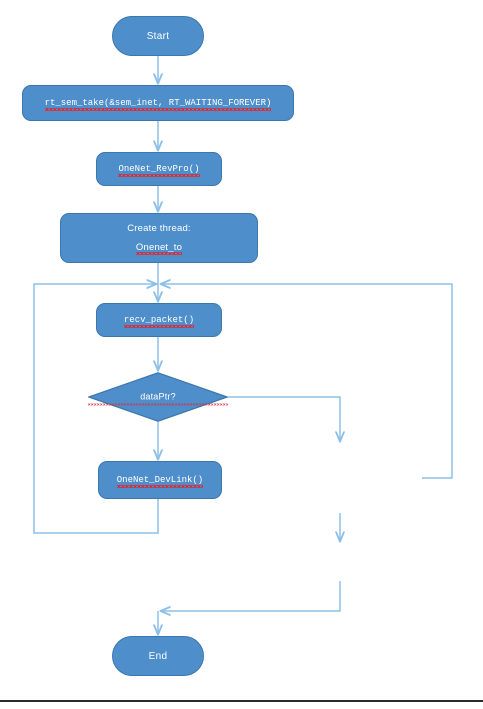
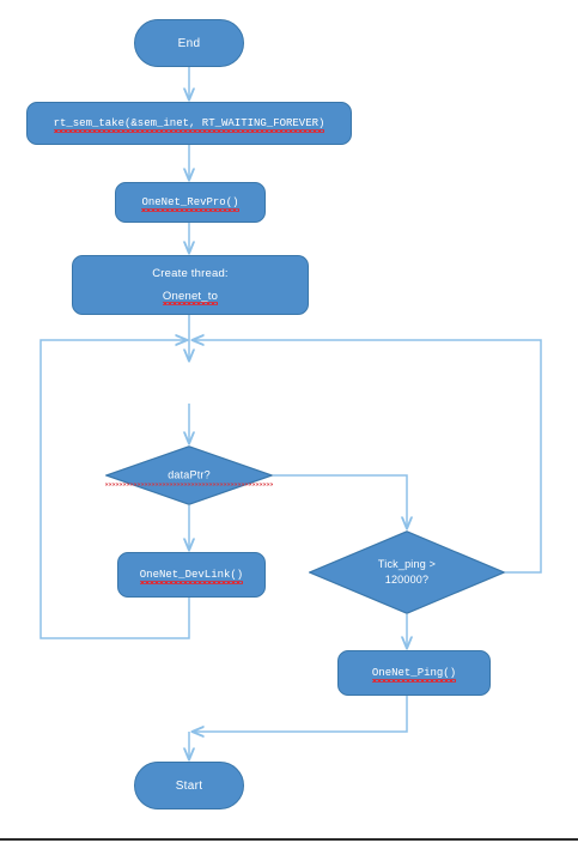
- Start
+ End
  rt_sem_take(&sem_inet, RT_WAITING_FOREVER)
  OneNet_RevPro()
  Create thread:
  Onenet_to
- recv_packet()
  dataPtr?
  OneNet_DevLink()
+ Tick_ping >
+ 120000?
+ OneNet_Ping()
- End
+ Start
